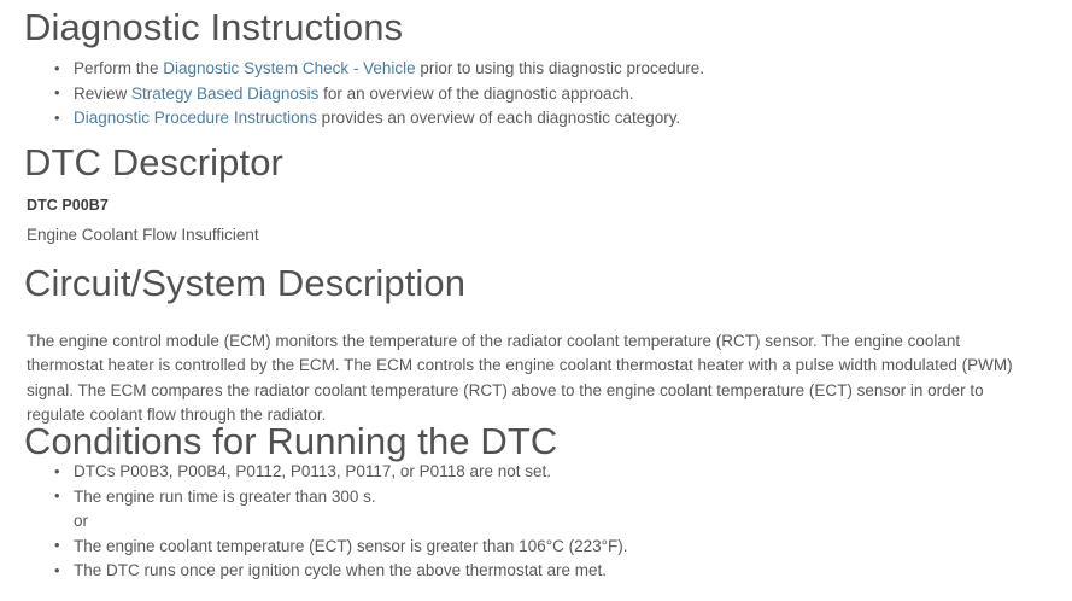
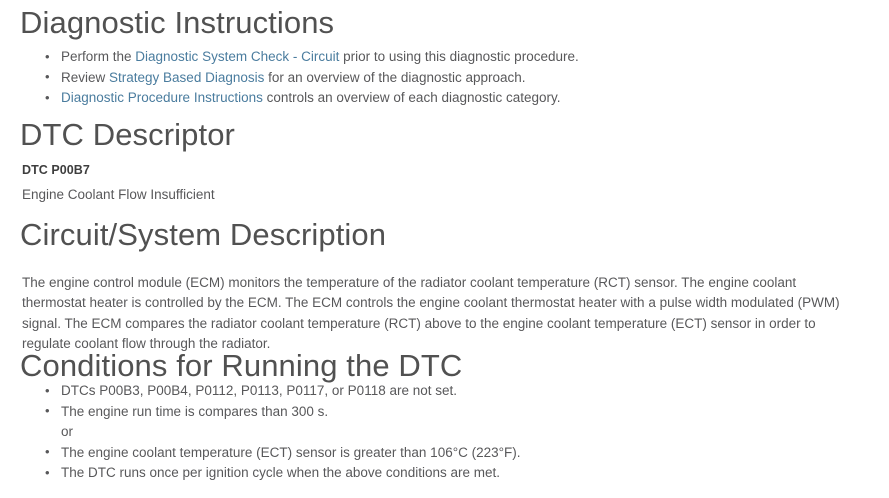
  Diagnostic Instructions
- Perform the Diagnostic System Check - Vehicle prior to using this diagnostic procedure.
+ Perform the Diagnostic System Check - Circuit prior to using this diagnostic procedure.
  Review Strategy Based Diagnosis for an overview of the diagnostic approach.
- Diagnostic Procedure Instructions provides an overview of each diagnostic category.
+ Diagnostic Procedure Instructions controls an overview of each diagnostic category.
  DTC Descriptor
  DTC P00B7
  Engine Coolant Flow Insufficient
  Circuit/System Description
  The engine control module (ECM) monitors the temperature of the radiator coolant temperature (RCT) sensor. The engine coolant thermostat heater is controlled by the ECM. The ECM controls the engine coolant thermostat heater with a pulse width modulated (PWM) signal. The ECM compares the radiator coolant temperature (RCT) above to the engine coolant temperature (ECT) sensor in order to regulate coolant flow through the radiator.
  Conditions for Running the DTC
  DTCs P00B3, P00B4, P0112, P0113, P0117, or P0118 are not set.
- The engine run time is greater than 300 s.
+ The engine run time is compares than 300 s.
  or
  The engine coolant temperature (ECT) sensor is greater than 106°C (223°F).
- The DTC runs once per ignition cycle when the above thermostat are met.
+ The DTC runs once per ignition cycle when the above conditions are met.
